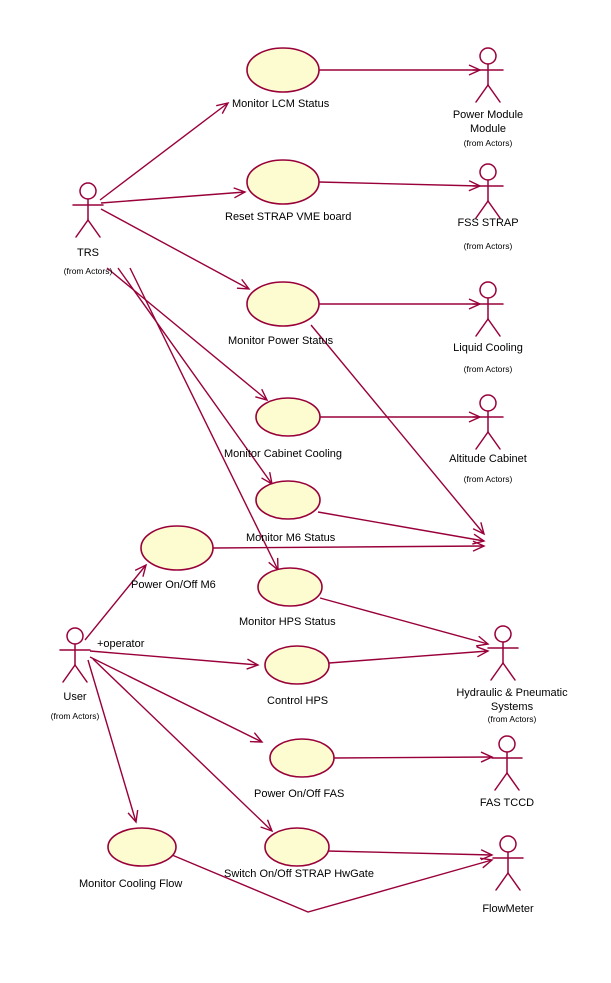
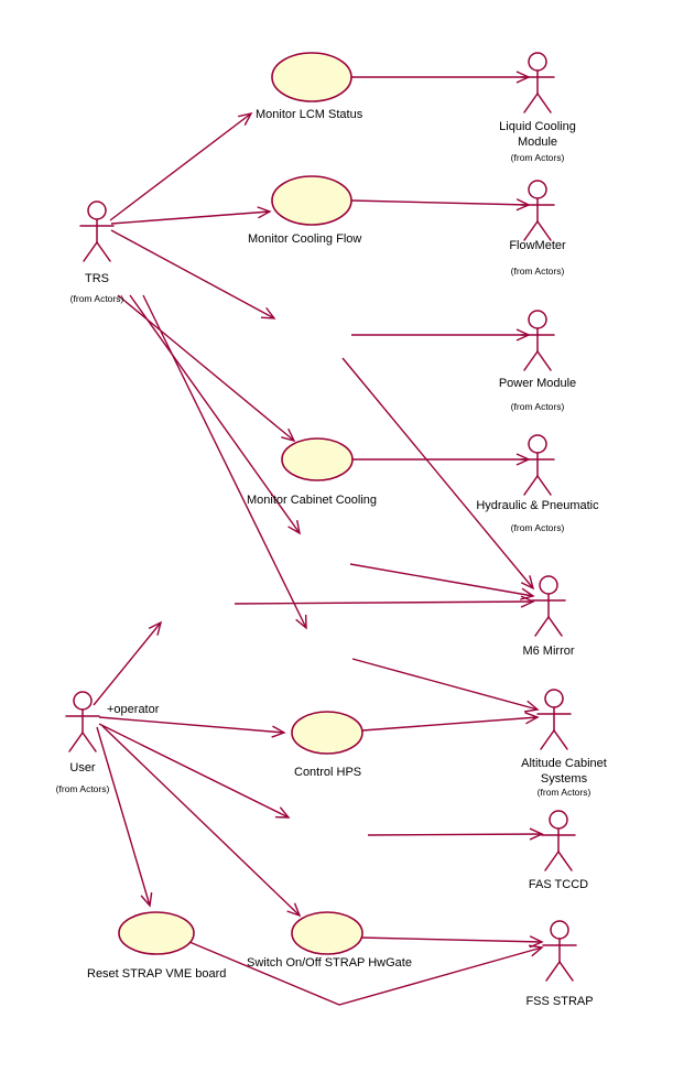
  Monitor LCM Status
- Reset STRAP VME board
+ Monitor Cooling Flow
- Monitor Power Status
  Monitor Cabinet Cooling
- Monitor M6 Status
- Power On/Off M6
- Monitor HPS Status
  Control HPS
- Power On/Off FAS
- Monitor Cooling Flow
+ Reset STRAP VME board
  Switch On/Off STRAP HwGate
  TRS
  (from Actors)
  User
  (from Actors)
- Power Module
+ Liquid Cooling
  Module
  (from Actors)
- FSS STRAP
+ FlowMeter
  (from Actors)
- Liquid Cooling
+ Power Module
  (from Actors)
- Altitude Cabinet
+ Hydraulic & Pneumatic
  (from Actors)
+ M6 Mirror
- Hydraulic & Pneumatic
+ Altitude Cabinet
  Systems
  (from Actors)
  FAS TCCD
- FlowMeter
+ FSS STRAP
  +operator
